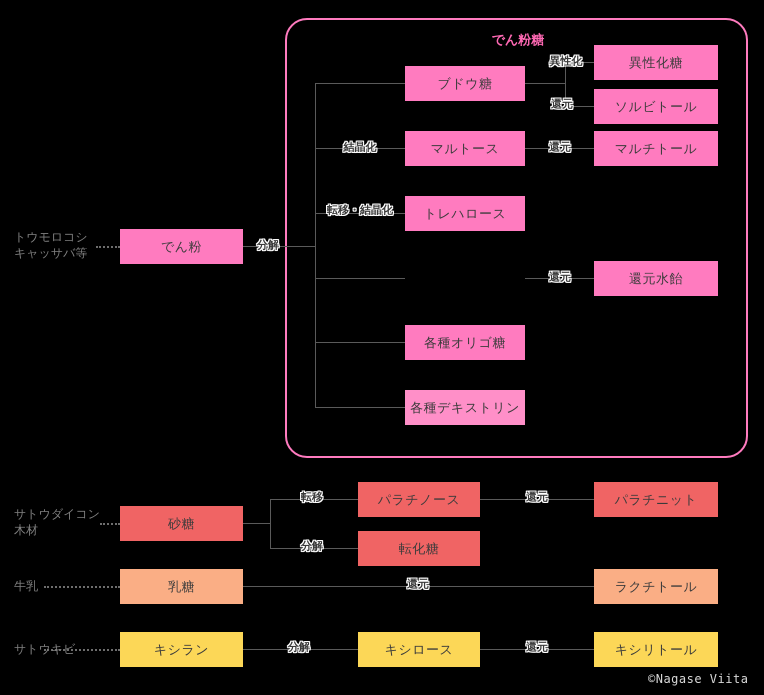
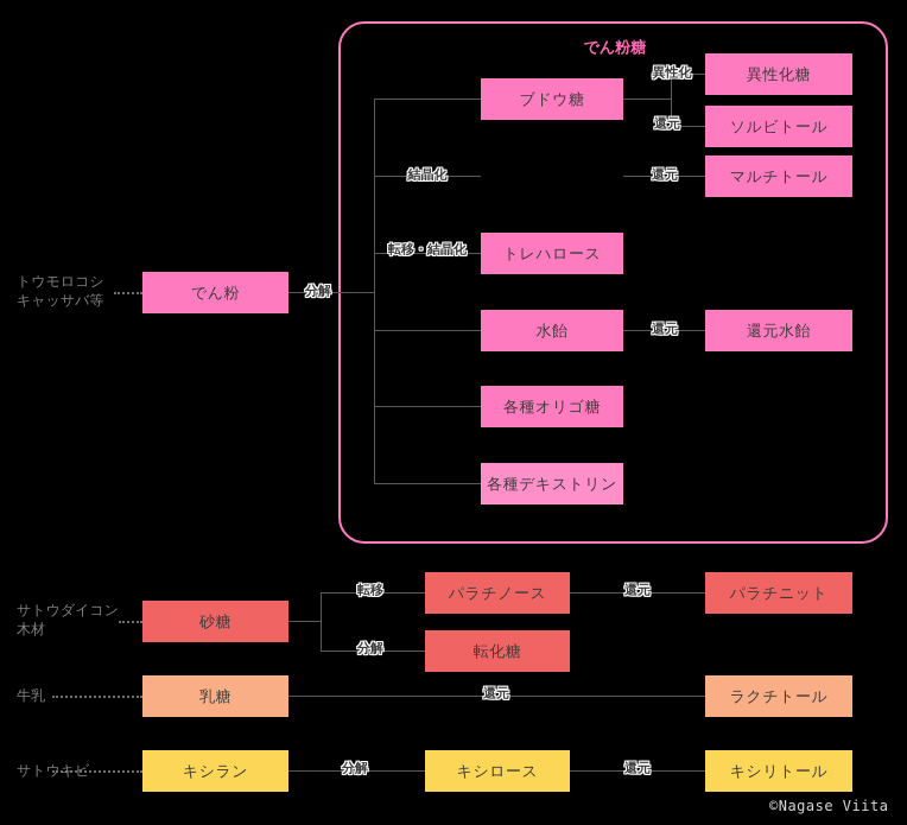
  でん粉糖
  トウモロコシ
  キャッサバ等
  サトウダイコン
  木材
  牛乳
  サトウキビ
  分解
  結晶化
  転移・結晶化
  異性化
  還元
  還元
  還元
  転移
  分解
  還元
  還元
  分解
  還元
  でん粉
  ブドウ糖
- マルトース
  トレハロース
+ 水飴
  各種オリゴ糖
  各種デキストリン
  異性化糖
  ソルビトール
  マルチトール
  還元水飴
  砂糖
  パラチノース
  転化糖
  パラチニット
  乳糖
  ラクチトール
  キシラン
  キシロース
  キシリトール
  ©Nagase Viita
